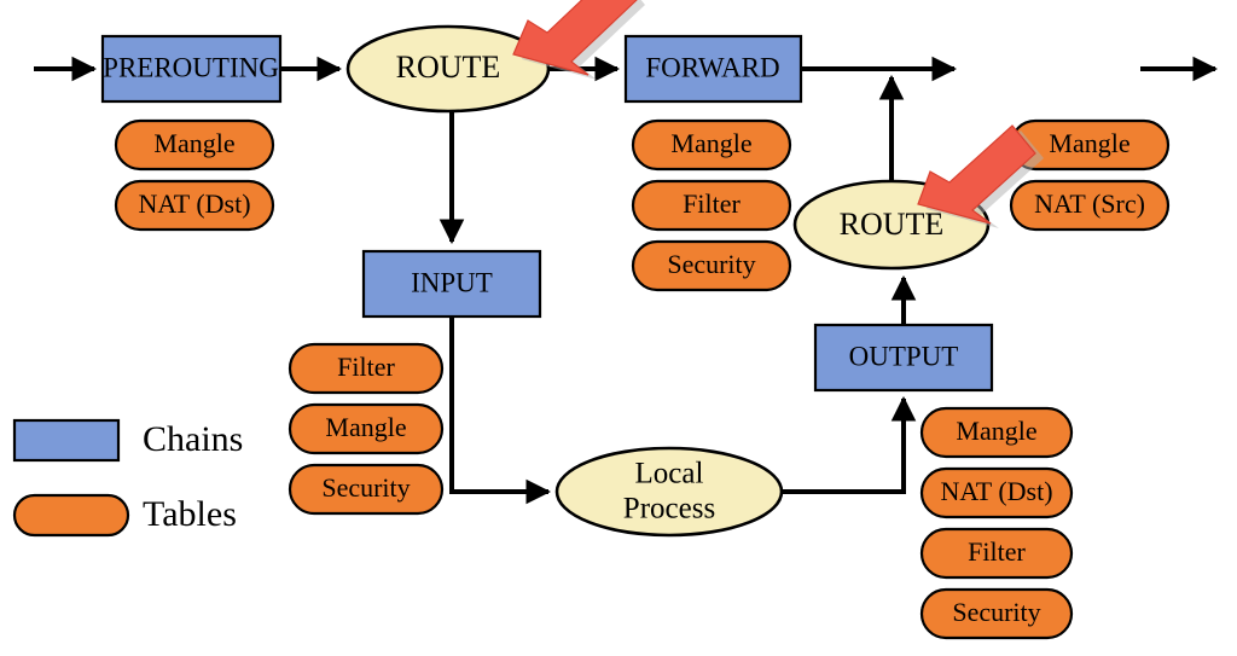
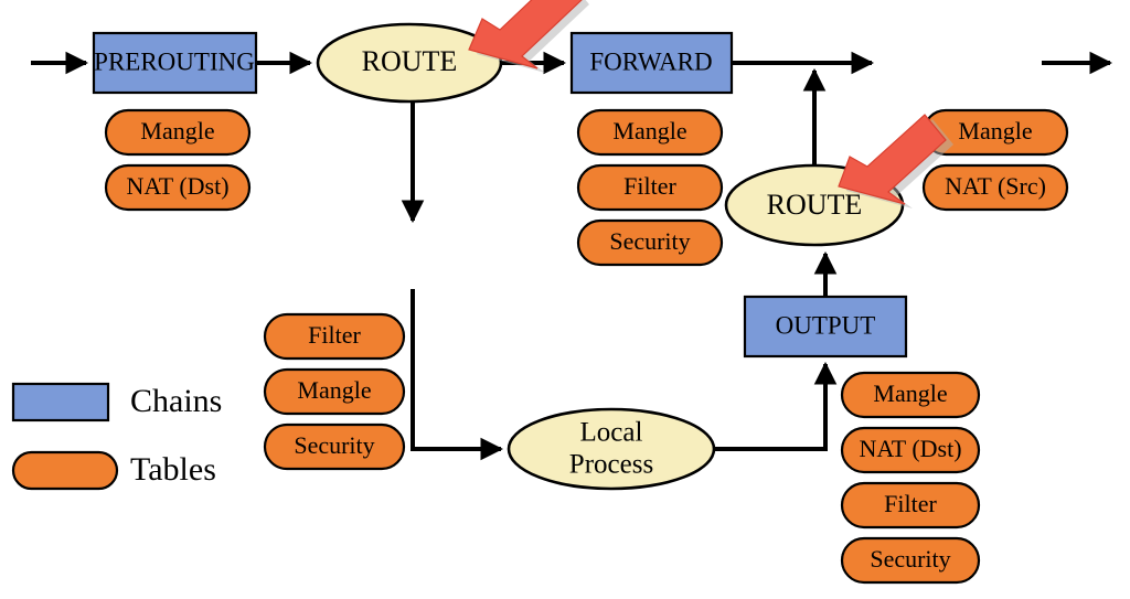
  Mangle
  NAT (Dst)
  Mangle
  Filter
  Security
  Mangle
  NAT (Src)
  Filter
  Mangle
  Security
  Mangle
  NAT (Dst)
  Filter
  Security
  PREROUTING
  FORWARD
- INPUT
  OUTPUT
  ROUTE
  ROUTE
  Local
  Process
  Chains
  Tables
